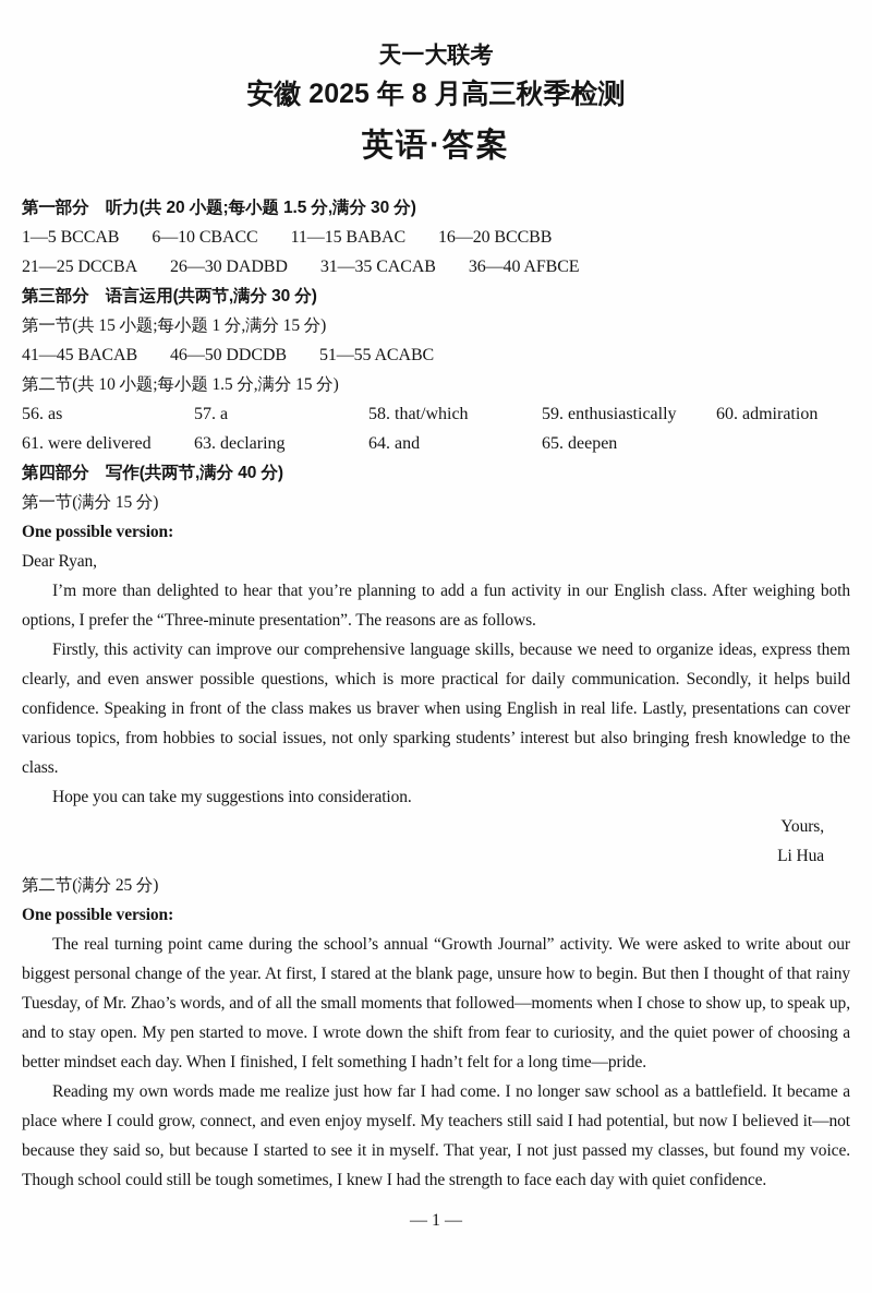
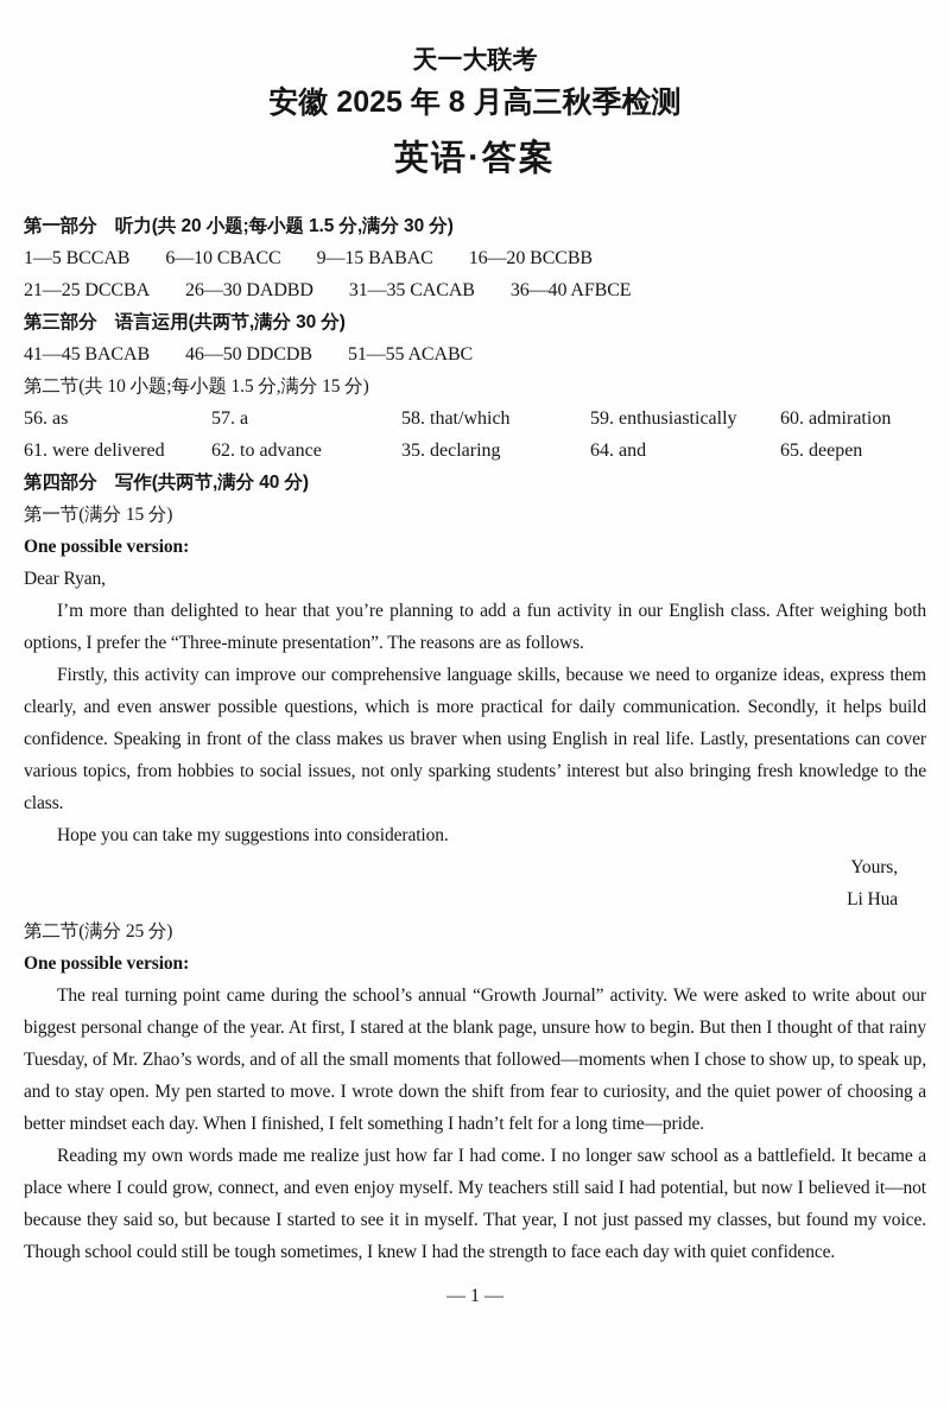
  天一大联考
  安徽 2025 年 8 月高三秋季检测
  英语·答案
  第一部分 听力(共 20 小题;每小题 1.5 分,满分 30 分)
- 1—5 BCCAB 6—10 CBACC 11—15 BABAC 16—20 BCCBB
+ 1—5 BCCAB 6—10 CBACC 9—15 BABAC 16—20 BCCBB
  21—25 DCCBA 26—30 DADBD 31—35 CACAB 36—40 AFBCE
  第三部分 语言运用(共两节,满分 30 分)
- 第一节(共 15 小题;每小题 1 分,满分 15 分)
  41—45 BACAB 46—50 DDCDB 51—55 ACABC
  第二节(共 10 小题;每小题 1.5 分,满分 15 分)
  56. as
  57. a
  58. that/which
  59. enthusiastically
  60. admiration
  61. were delivered
+ 62. to advance
- 63. declaring
+ 35. declaring
  64. and
  65. deepen
  第四部分 写作(共两节,满分 40 分)
  第一节(满分 15 分)
  One possible version:
  Dear Ryan,
  I’m more than delighted to hear that you’re planning to add a fun activity in our English class. After weighing both options, I prefer the “Three-minute presentation”. The reasons are as follows.
  Firstly, this activity can improve our comprehensive language skills, because we need to organize ideas, express them clearly, and even answer possible questions, which is more practical for daily communication. Secondly, it helps build confidence. Speaking in front of the class makes us braver when using English in real life. Lastly, presentations can cover various topics, from hobbies to social issues, not only sparking students’ interest but also bringing fresh knowledge to the class.
  Hope you can take my suggestions into consideration.
  Yours,
  Li Hua
  第二节(满分 25 分)
  One possible version:
  The real turning point came during the school’s annual “Growth Journal” activity. We were asked to write about our biggest personal change of the year. At first, I stared at the blank page, unsure how to begin. But then I thought of that rainy Tuesday, of Mr. Zhao’s words, and of all the small moments that followed—moments when I chose to show up, to speak up, and to stay open. My pen started to move. I wrote down the shift from fear to curiosity, and the quiet power of choosing a better mindset each day. When I finished, I felt something I hadn’t felt for a long time—pride.
  Reading my own words made me realize just how far I had come. I no longer saw school as a battlefield. It became a place where I could grow, connect, and even enjoy myself. My teachers still said I had potential, but now I believed it—not because they said so, but because I started to see it in myself. That year, I not just passed my classes, but found my voice. Though school could still be tough sometimes, I knew I had the strength to face each day with quiet confidence.
  — 1 —
